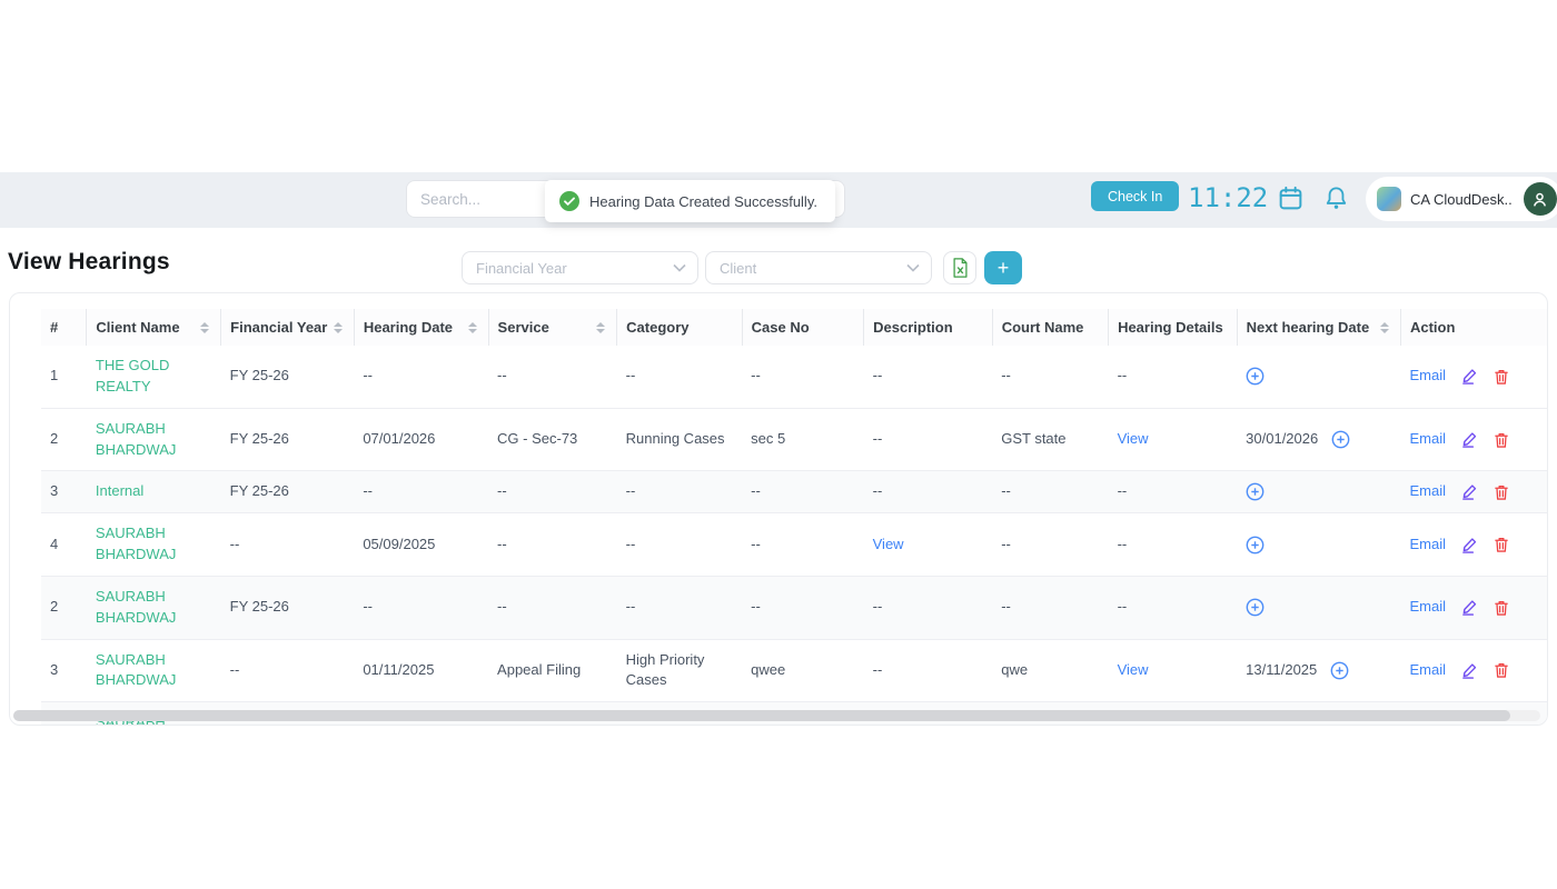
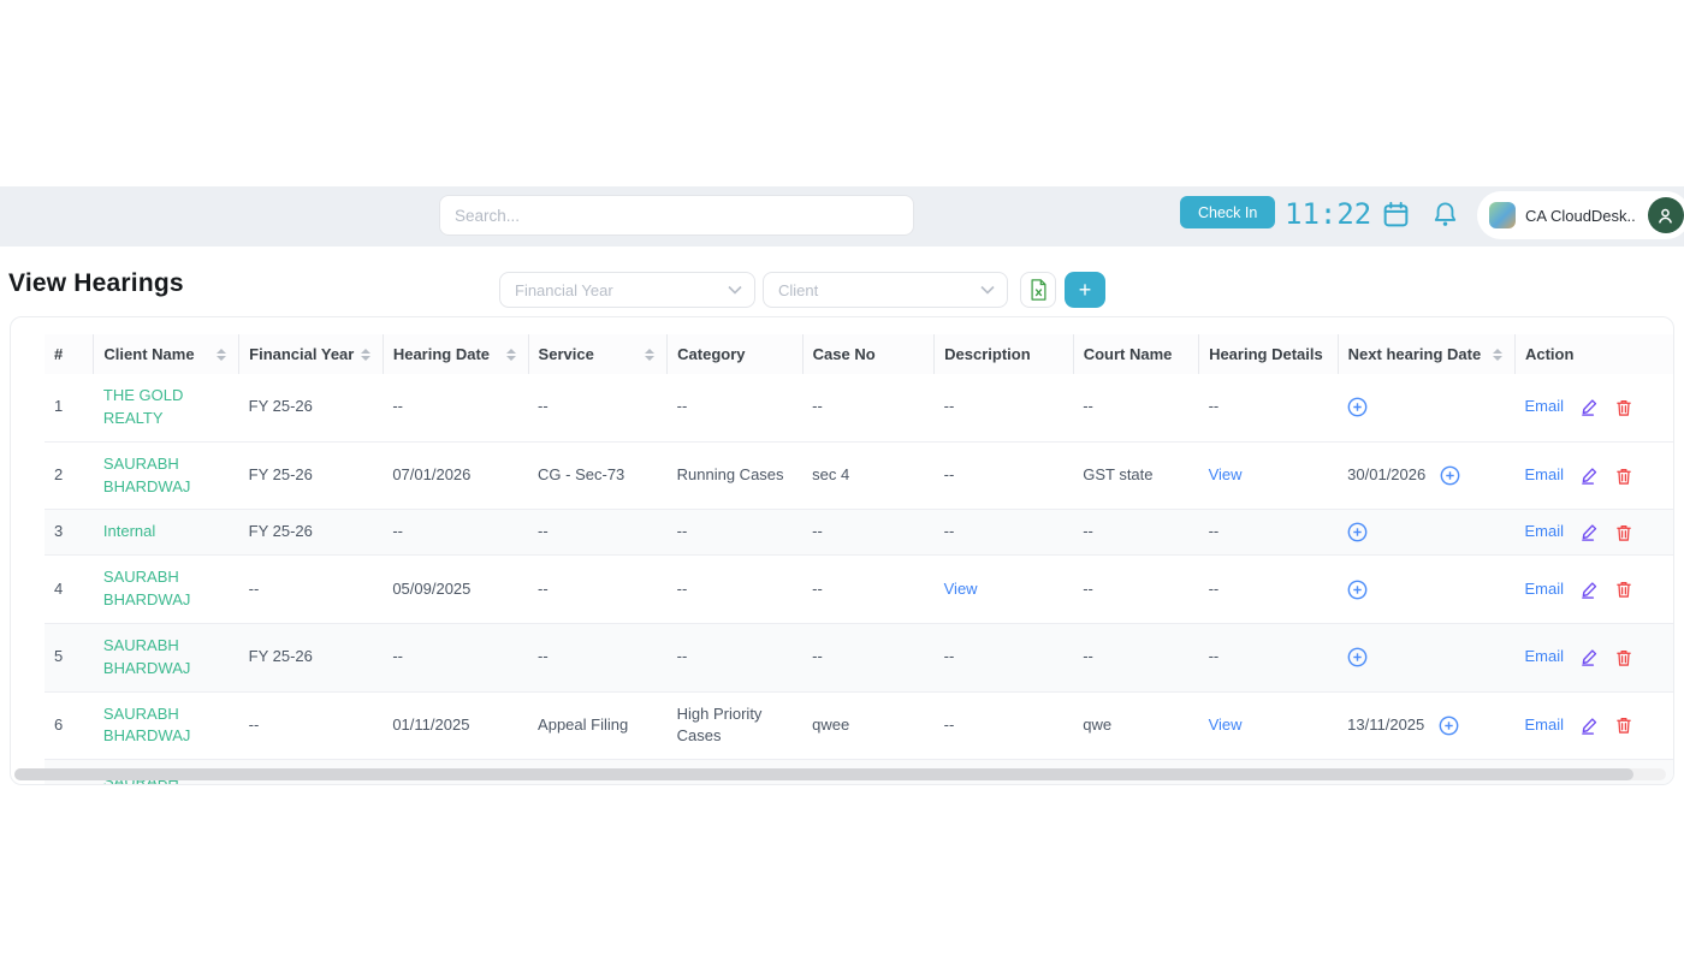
  Search...
- Hearing Data Created Successfully.
  Check In
  11:22
  CA CloudDesk..
  View Hearings
  Financial Year
  Client
  +
  #	Client Name	Financial Year	Hearing Date	Service	Category	Case No	Description	Court Name	Hearing Details	Next hearing Date	Action
  1	THE GOLD REALTY	FY 25-26	--	--	--	--	--	--	--		Email
- 2	SAURABH BHARDWAJ	FY 25-26	07/01/2026	CG - Sec-73	Running Cases	sec 5	--	GST state	View	30/01/2026	Email
+ 2	SAURABH BHARDWAJ	FY 25-26	07/01/2026	CG - Sec-73	Running Cases	sec 4	--	GST state	View	30/01/2026	Email
  3	Internal	FY 25-26	--	--	--	--	--	--	--		Email
  4	SAURABH BHARDWAJ	--	05/09/2025	--	--	--	View	--	--		Email
- 2	SAURABH BHARDWAJ	FY 25-26	--	--	--	--	--	--	--		Email
+ 5	SAURABH BHARDWAJ	FY 25-26	--	--	--	--	--	--	--		Email
- 3	SAURABH BHARDWAJ	--	01/11/2025	Appeal Filing	High Priority Cases	qwee	--	qwe	View	13/11/2025	Email
+ 6	SAURABH BHARDWAJ	--	01/11/2025	Appeal Filing	High Priority Cases	qwee	--	qwe	View	13/11/2025	Email
